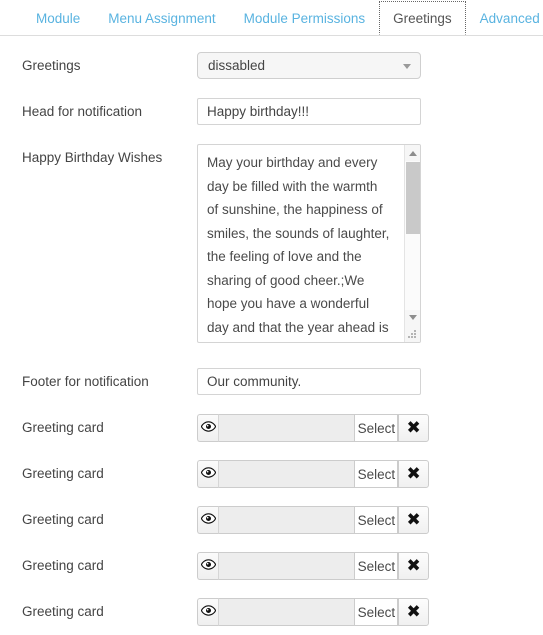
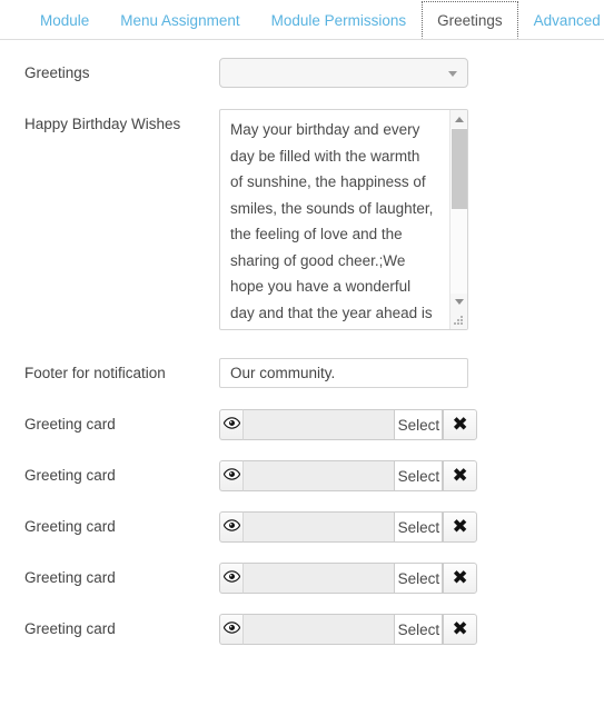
  Module Menu Assignment Module Permissions Greetings Advanced
  Greetings
- dissabled
- Head for notification
- Happy birthday!!!
  Happy Birthday Wishes
  Footer for notification
  Our community.
  Greeting card
  Select
  ✖
  Greeting card
  Select
  ✖
  Greeting card
  Select
  ✖
  Greeting card
  Select
  ✖
  Greeting card
  Select
  ✖
